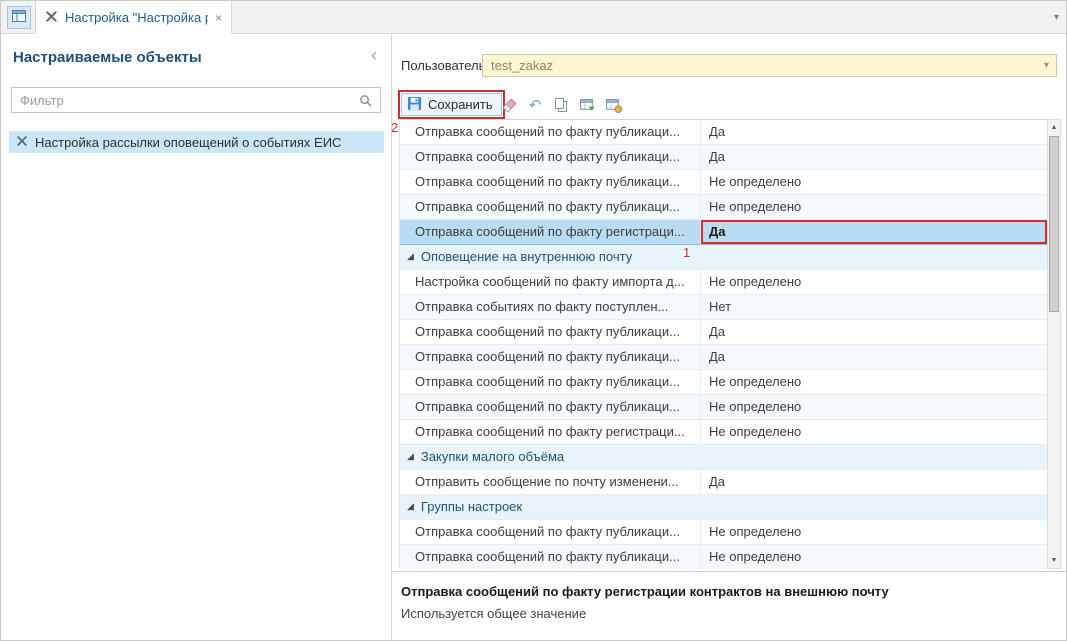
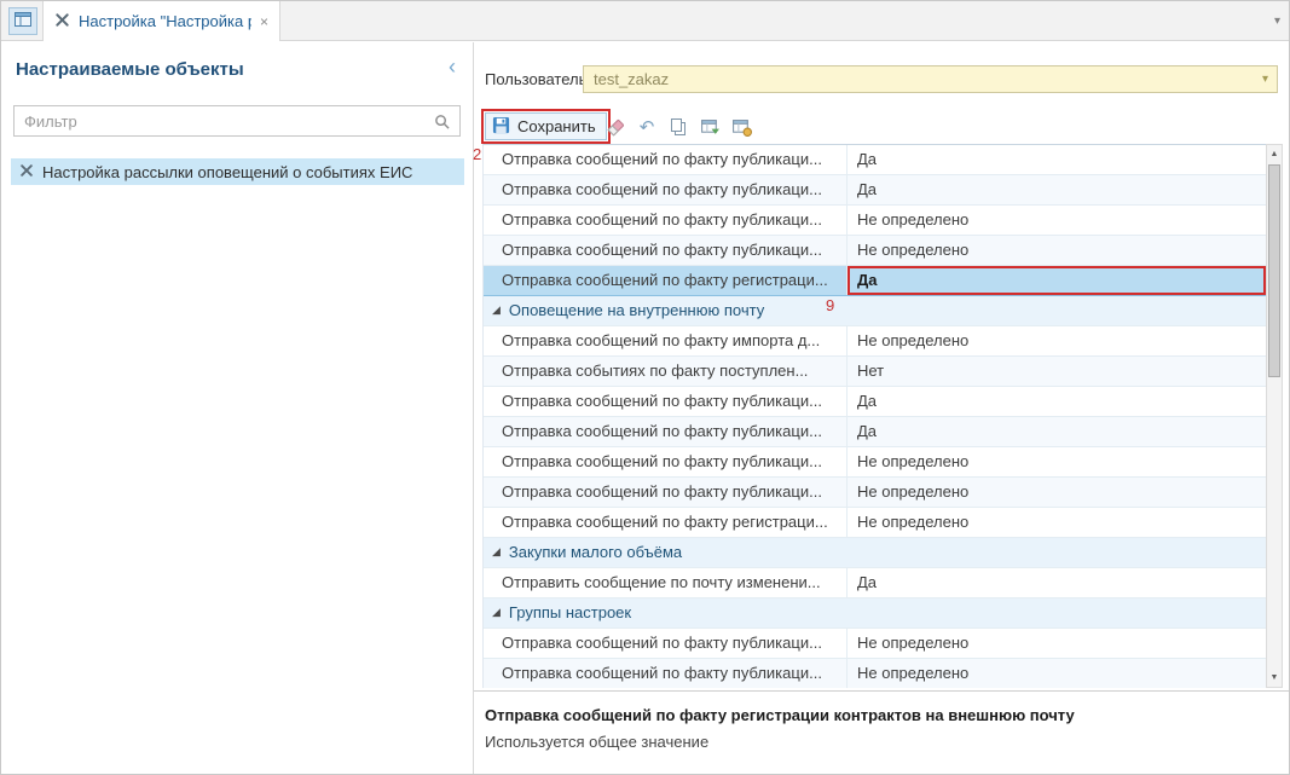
  Настройка "Настройка
  ×
  ▾
  Настраиваемые объекты
  ‹
  Фильтр
  Настройка рассылки оповещений о событиях ЕИС
  Пользовател
  test_zakaz
  ▾
  Сохранить
  ↶
  Отправка сообщений по факту публикаци...
  Да
  Отправка сообщений по факту публикаци...
  Да
  Отправка сообщений по факту публикаци...
  Не определено
  Отправка сообщений по факту публикаци...
  Не определено
  Отправка сообщений по факту регистраци...
  Да
  ◢
  Оповещение на внутреннюю почту
- Настройка сообщений по факту импорта д...
+ Отправка сообщений по факту импорта д...
  Не определено
  Отправка событиях по факту поступлен...
  Нет
  Отправка сообщений по факту публикаци...
  Да
  Отправка сообщений по факту публикаци...
  Да
  Отправка сообщений по факту публикаци...
  Не определено
  Отправка сообщений по факту публикаци...
  Не определено
  Отправка сообщений по факту регистраци...
  Не определено
  ◢
  Закупки малого объёма
  Отправить сообщение по почту изменени...
  Да
  ◢
  Группы настроек
  Отправка сообщений по факту публикаци...
  Не определено
  Отправка сообщений по факту публикаци...
  Не определено
  2
- 1
+ 9
  Отправка сообщений по факту регистрации контрактов на внешнюю почту
  Используется общее значение
